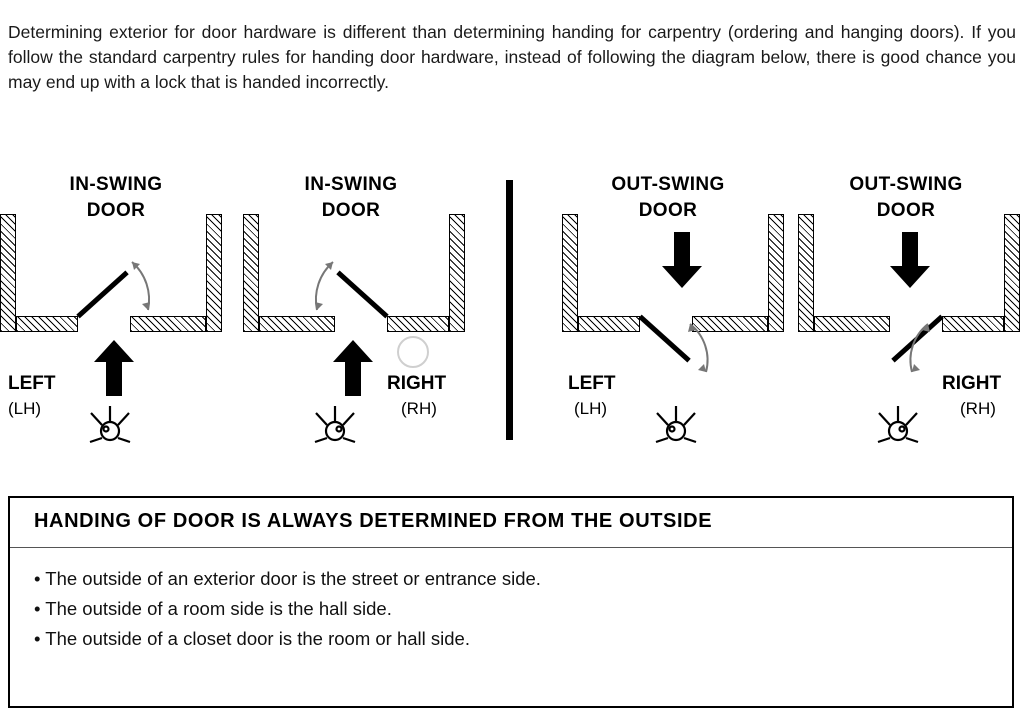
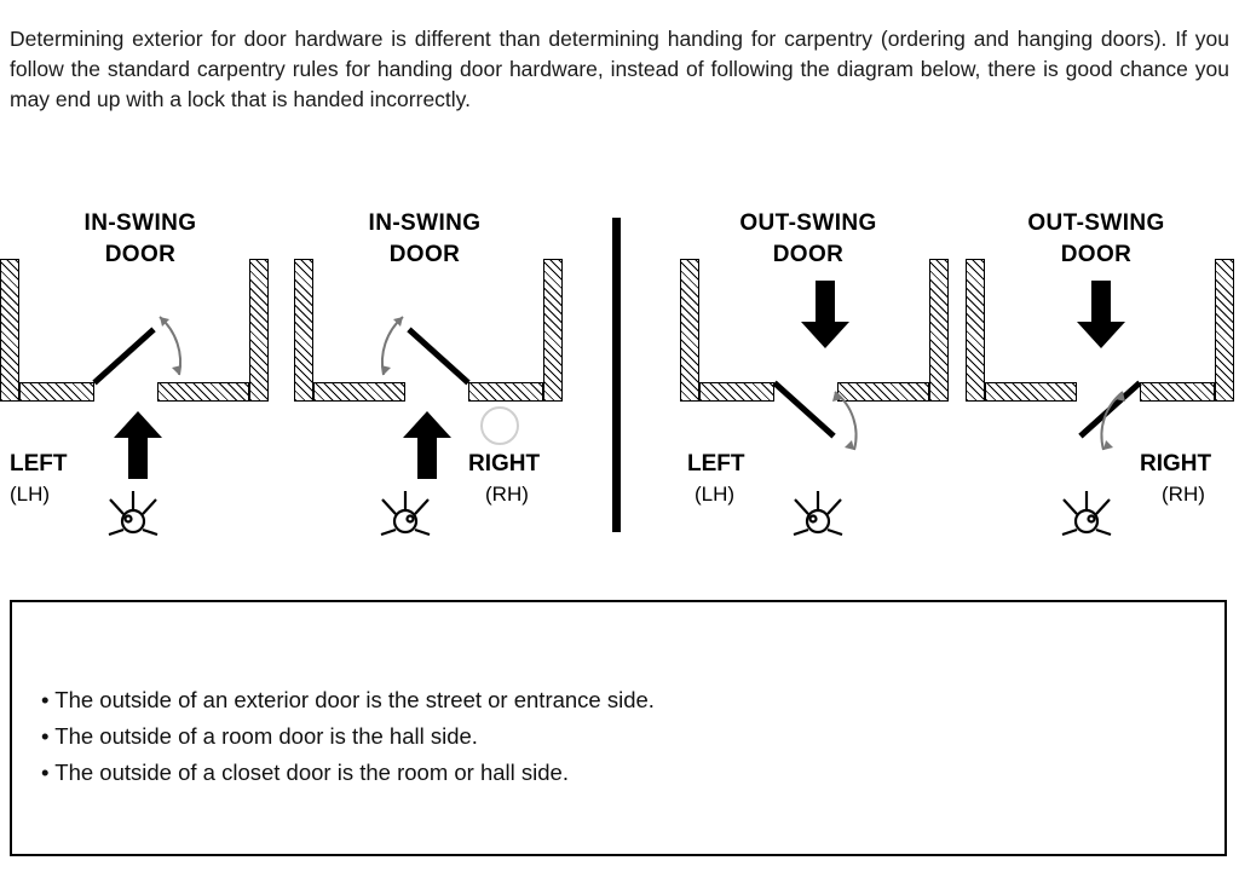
  Determining exterior for door hardware is different than determining handing for carpentry (ordering and hanging doors). If you follow the standard carpentry rules for handing door hardware, instead of following the diagram below, there is good chance you may end up with a lock that is handed incorrectly.
  IN-SWING
  DOOR
  LEFT
  (LH)
  IN-SWING
  DOOR
  RIGHT
  (RH)
  OUT-SWING
  DOOR
  LEFT
  (LH)
  OUT-SWING
  DOOR
  RIGHT
  (RH)
- HANDING OF DOOR IS ALWAYS DETERMINED FROM THE OUTSIDE
  • The outside of an exterior door is the street or entrance side.
- • The outside of a room side is the hall side.
+ • The outside of a room door is the hall side.
  • The outside of a closet door is the room or hall side.
